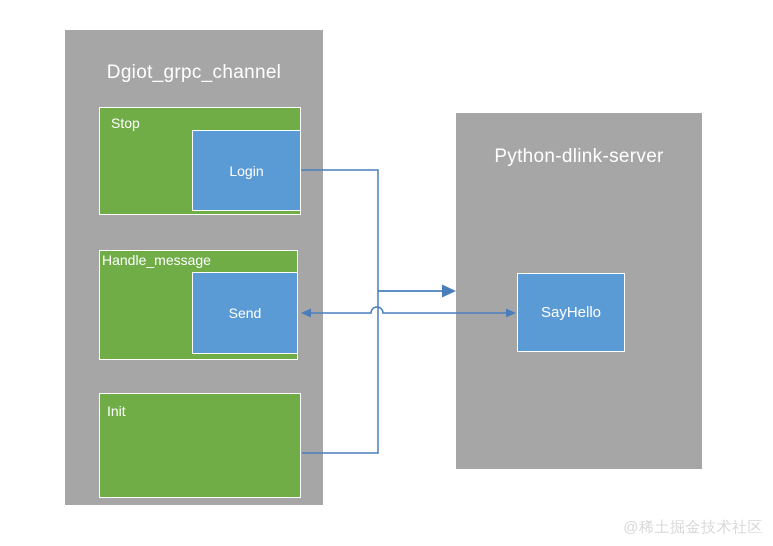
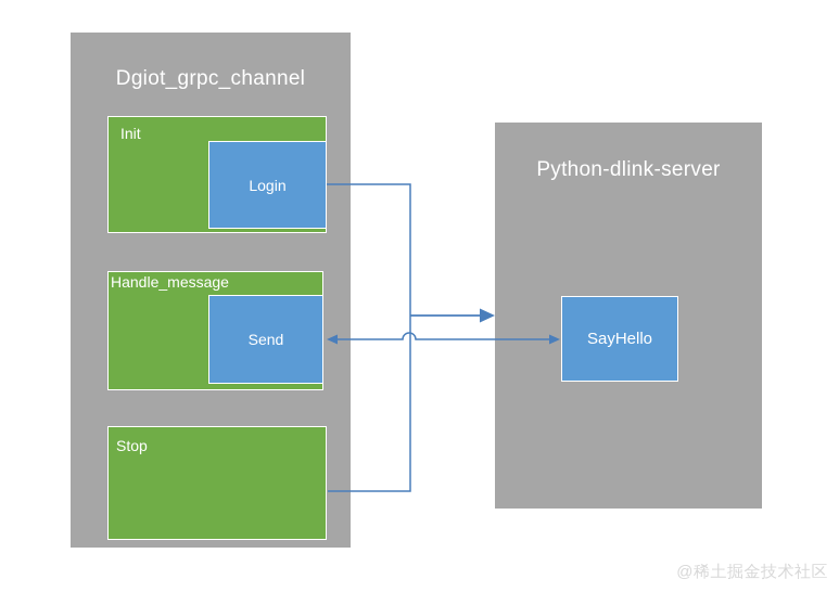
  Dgiot_grpc_channel
- Stop
+ Init
  Login
  Handle_message
  Send
- Init
+ Stop
  Python-dlink-server
  SayHello
  @稀土掘金技术社区
